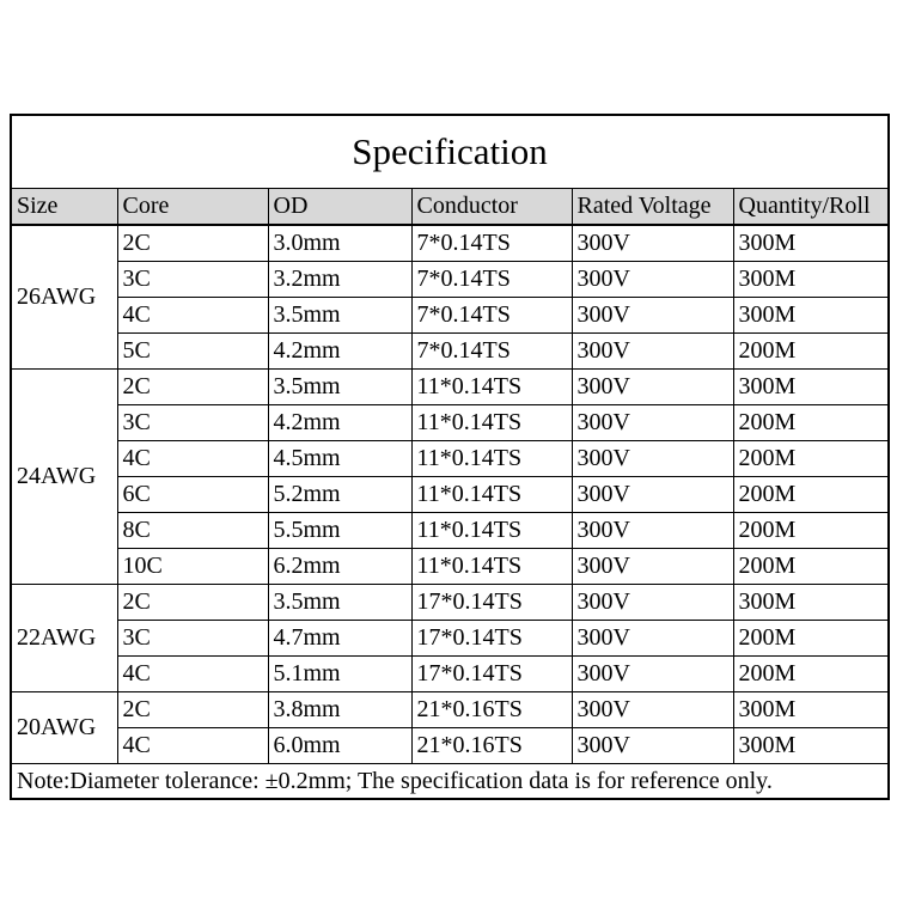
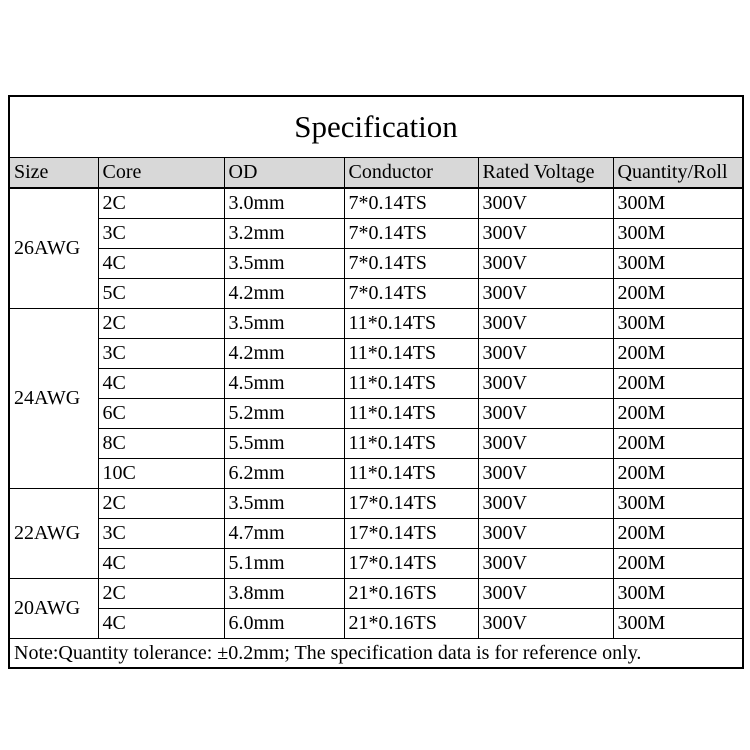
  Specification
  Size	Core	OD	Conductor	Rated Voltage	Quantity/Roll
  26AWG	2C	3.0mm	7*0.14TS	300V	300M
  3C	3.2mm	7*0.14TS	300V	300M
  4C	3.5mm	7*0.14TS	300V	300M
  5C	4.2mm	7*0.14TS	300V	200M
  24AWG	2C	3.5mm	11*0.14TS	300V	300M
  3C	4.2mm	11*0.14TS	300V	200M
  4C	4.5mm	11*0.14TS	300V	200M
  6C	5.2mm	11*0.14TS	300V	200M
  8C	5.5mm	11*0.14TS	300V	200M
  10C	6.2mm	11*0.14TS	300V	200M
  22AWG	2C	3.5mm	17*0.14TS	300V	300M
  3C	4.7mm	17*0.14TS	300V	200M
  4C	5.1mm	17*0.14TS	300V	200M
  20AWG	2C	3.8mm	21*0.16TS	300V	300M
  4C	6.0mm	21*0.16TS	300V	300M
- Note:Diameter tolerance: ±0.2mm; The specification data is for reference only.
+ Note:Quantity tolerance: ±0.2mm; The specification data is for reference only.
